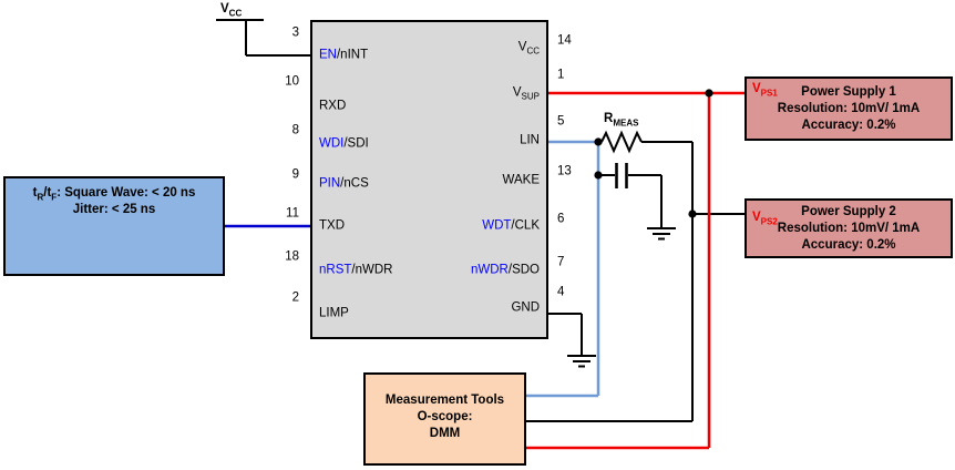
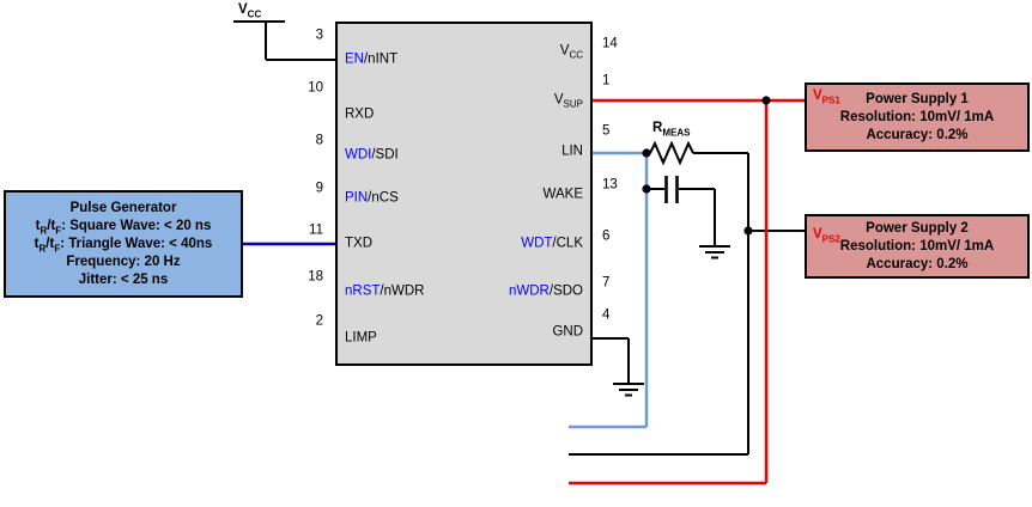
  VCC
  RMEAS
  EN/nINT
  RXD
  WDI/SDI
  PIN/nCS
  TXD
  nRST/nWDR
  LIMP
  VCC
  VSUP
  LIN
  WAKE
  WDT/CLK
  nWDR/SDO
  GND
  3
  10
  8
  9
  11
  18
  2
  14
  1
  5
  13
  6
  7
  4
+ Pulse Generator
  tR/tF: Square Wave: < 20 ns
+ tR/tF: Triangle Wave: < 40ns
+ Frequency: 20 Hz
  Jitter: < 25 ns
  VPS1
  Power Supply 1
  Resolution: 10mV/ 1mA
  Accuracy: 0.2%
  VPS2
  Power Supply 2
  Resolution: 10mV/ 1mA
  Accuracy: 0.2%
- Measurement Tools
- O-scope:
- DMM
